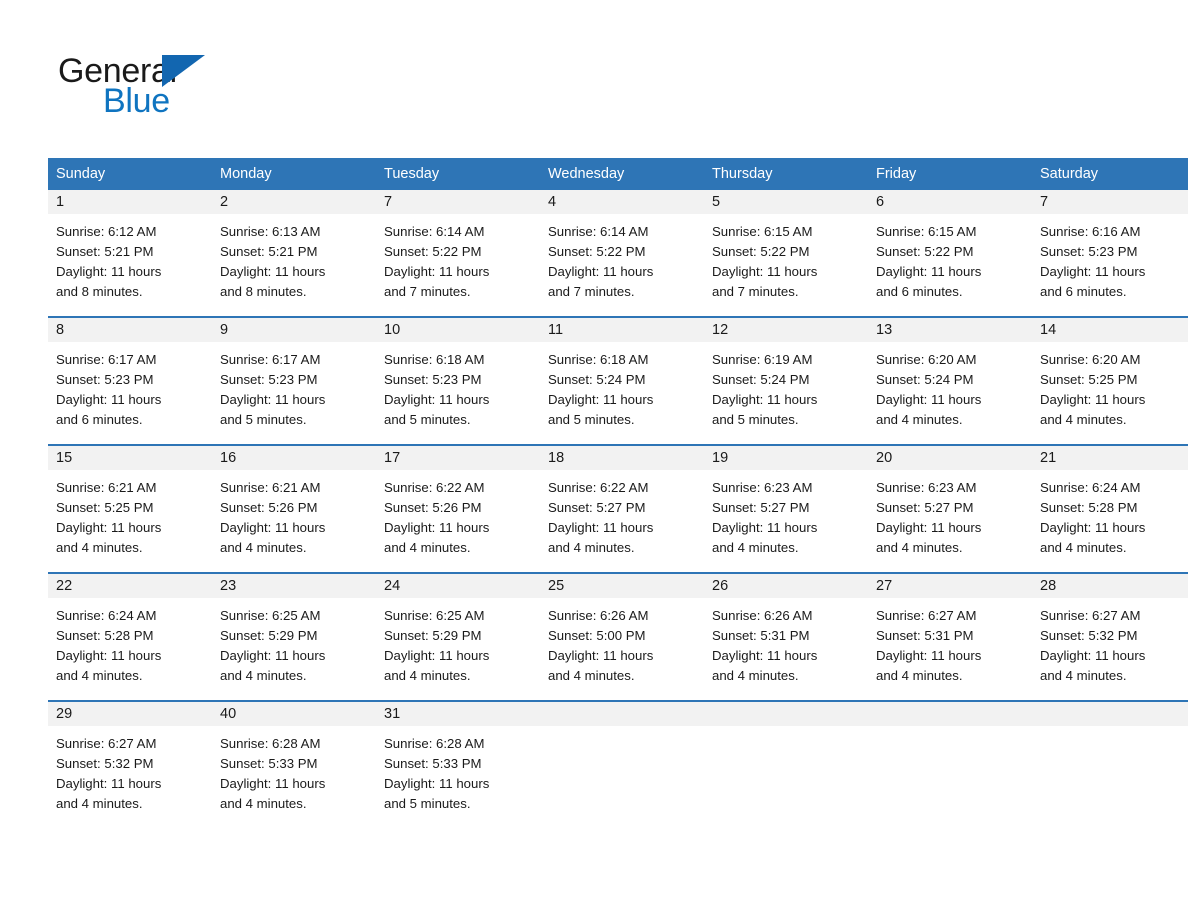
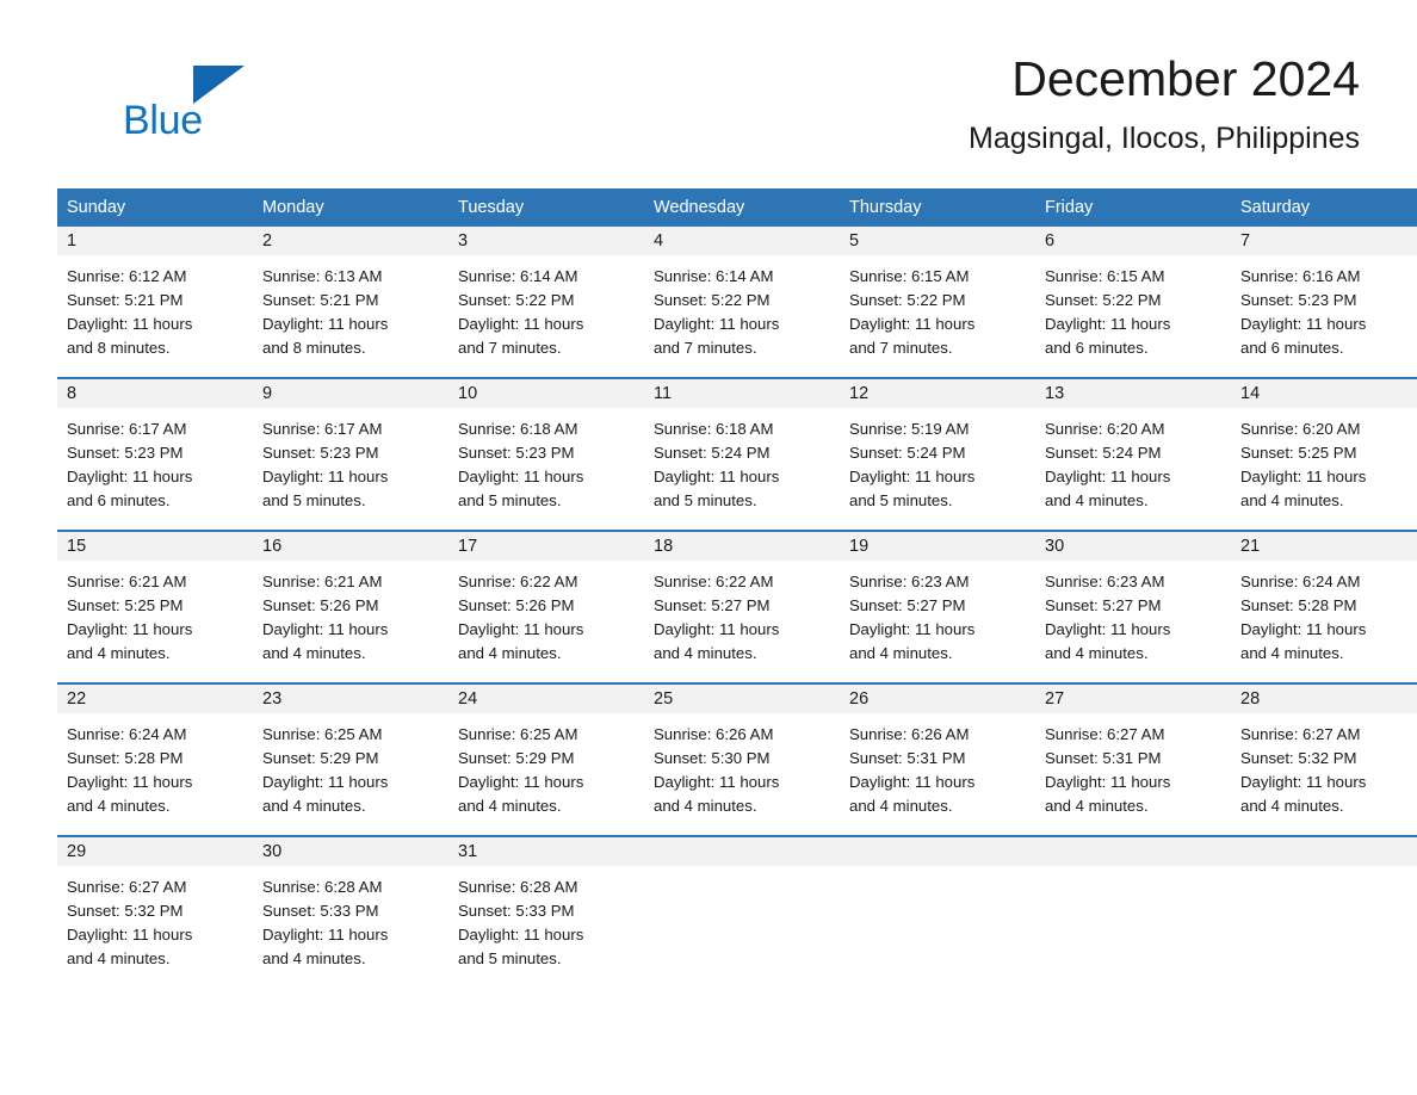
- General
  Blue
+ December 2024
+ Magsingal, Ilocos, Philippines
  Sunday	Monday	Tuesday	Wednesday	Thursday	Friday	Saturday
- 1 Sunrise: 6:12 AM Sunset: 5:21 PM Daylight: 11 hours and 8 minutes.	2 Sunrise: 6:13 AM Sunset: 5:21 PM Daylight: 11 hours and 8 minutes.	7 Sunrise: 6:14 AM Sunset: 5:22 PM Daylight: 11 hours and 7 minutes.	4 Sunrise: 6:14 AM Sunset: 5:22 PM Daylight: 11 hours and 7 minutes.	5 Sunrise: 6:15 AM Sunset: 5:22 PM Daylight: 11 hours and 7 minutes.	6 Sunrise: 6:15 AM Sunset: 5:22 PM Daylight: 11 hours and 6 minutes.	7 Sunrise: 6:16 AM Sunset: 5:23 PM Daylight: 11 hours and 6 minutes.
+ 1 Sunrise: 6:12 AM Sunset: 5:21 PM Daylight: 11 hours and 8 minutes.	2 Sunrise: 6:13 AM Sunset: 5:21 PM Daylight: 11 hours and 8 minutes.	3 Sunrise: 6:14 AM Sunset: 5:22 PM Daylight: 11 hours and 7 minutes.	4 Sunrise: 6:14 AM Sunset: 5:22 PM Daylight: 11 hours and 7 minutes.	5 Sunrise: 6:15 AM Sunset: 5:22 PM Daylight: 11 hours and 7 minutes.	6 Sunrise: 6:15 AM Sunset: 5:22 PM Daylight: 11 hours and 6 minutes.	7 Sunrise: 6:16 AM Sunset: 5:23 PM Daylight: 11 hours and 6 minutes.
- 8 Sunrise: 6:17 AM Sunset: 5:23 PM Daylight: 11 hours and 6 minutes.	9 Sunrise: 6:17 AM Sunset: 5:23 PM Daylight: 11 hours and 5 minutes.	10 Sunrise: 6:18 AM Sunset: 5:23 PM Daylight: 11 hours and 5 minutes.	11 Sunrise: 6:18 AM Sunset: 5:24 PM Daylight: 11 hours and 5 minutes.	12 Sunrise: 6:19 AM Sunset: 5:24 PM Daylight: 11 hours and 5 minutes.	13 Sunrise: 6:20 AM Sunset: 5:24 PM Daylight: 11 hours and 4 minutes.	14 Sunrise: 6:20 AM Sunset: 5:25 PM Daylight: 11 hours and 4 minutes.
+ 8 Sunrise: 6:17 AM Sunset: 5:23 PM Daylight: 11 hours and 6 minutes.	9 Sunrise: 6:17 AM Sunset: 5:23 PM Daylight: 11 hours and 5 minutes.	10 Sunrise: 6:18 AM Sunset: 5:23 PM Daylight: 11 hours and 5 minutes.	11 Sunrise: 6:18 AM Sunset: 5:24 PM Daylight: 11 hours and 5 minutes.	12 Sunrise: 5:19 AM Sunset: 5:24 PM Daylight: 11 hours and 5 minutes.	13 Sunrise: 6:20 AM Sunset: 5:24 PM Daylight: 11 hours and 4 minutes.	14 Sunrise: 6:20 AM Sunset: 5:25 PM Daylight: 11 hours and 4 minutes.
- 15 Sunrise: 6:21 AM Sunset: 5:25 PM Daylight: 11 hours and 4 minutes.	16 Sunrise: 6:21 AM Sunset: 5:26 PM Daylight: 11 hours and 4 minutes.	17 Sunrise: 6:22 AM Sunset: 5:26 PM Daylight: 11 hours and 4 minutes.	18 Sunrise: 6:22 AM Sunset: 5:27 PM Daylight: 11 hours and 4 minutes.	19 Sunrise: 6:23 AM Sunset: 5:27 PM Daylight: 11 hours and 4 minutes.	20 Sunrise: 6:23 AM Sunset: 5:27 PM Daylight: 11 hours and 4 minutes.	21 Sunrise: 6:24 AM Sunset: 5:28 PM Daylight: 11 hours and 4 minutes.
+ 15 Sunrise: 6:21 AM Sunset: 5:25 PM Daylight: 11 hours and 4 minutes.	16 Sunrise: 6:21 AM Sunset: 5:26 PM Daylight: 11 hours and 4 minutes.	17 Sunrise: 6:22 AM Sunset: 5:26 PM Daylight: 11 hours and 4 minutes.	18 Sunrise: 6:22 AM Sunset: 5:27 PM Daylight: 11 hours and 4 minutes.	19 Sunrise: 6:23 AM Sunset: 5:27 PM Daylight: 11 hours and 4 minutes.	30 Sunrise: 6:23 AM Sunset: 5:27 PM Daylight: 11 hours and 4 minutes.	21 Sunrise: 6:24 AM Sunset: 5:28 PM Daylight: 11 hours and 4 minutes.
- 22 Sunrise: 6:24 AM Sunset: 5:28 PM Daylight: 11 hours and 4 minutes.	23 Sunrise: 6:25 AM Sunset: 5:29 PM Daylight: 11 hours and 4 minutes.	24 Sunrise: 6:25 AM Sunset: 5:29 PM Daylight: 11 hours and 4 minutes.	25 Sunrise: 6:26 AM Sunset: 5:00 PM Daylight: 11 hours and 4 minutes.	26 Sunrise: 6:26 AM Sunset: 5:31 PM Daylight: 11 hours and 4 minutes.	27 Sunrise: 6:27 AM Sunset: 5:31 PM Daylight: 11 hours and 4 minutes.	28 Sunrise: 6:27 AM Sunset: 5:32 PM Daylight: 11 hours and 4 minutes.
+ 22 Sunrise: 6:24 AM Sunset: 5:28 PM Daylight: 11 hours and 4 minutes.	23 Sunrise: 6:25 AM Sunset: 5:29 PM Daylight: 11 hours and 4 minutes.	24 Sunrise: 6:25 AM Sunset: 5:29 PM Daylight: 11 hours and 4 minutes.	25 Sunrise: 6:26 AM Sunset: 5:30 PM Daylight: 11 hours and 4 minutes.	26 Sunrise: 6:26 AM Sunset: 5:31 PM Daylight: 11 hours and 4 minutes.	27 Sunrise: 6:27 AM Sunset: 5:31 PM Daylight: 11 hours and 4 minutes.	28 Sunrise: 6:27 AM Sunset: 5:32 PM Daylight: 11 hours and 4 minutes.
- 29 Sunrise: 6:27 AM Sunset: 5:32 PM Daylight: 11 hours and 4 minutes.	40 Sunrise: 6:28 AM Sunset: 5:33 PM Daylight: 11 hours and 4 minutes.	31 Sunrise: 6:28 AM Sunset: 5:33 PM Daylight: 11 hours and 5 minutes.
+ 29 Sunrise: 6:27 AM Sunset: 5:32 PM Daylight: 11 hours and 4 minutes.	30 Sunrise: 6:28 AM Sunset: 5:33 PM Daylight: 11 hours and 4 minutes.	31 Sunrise: 6:28 AM Sunset: 5:33 PM Daylight: 11 hours and 5 minutes.
